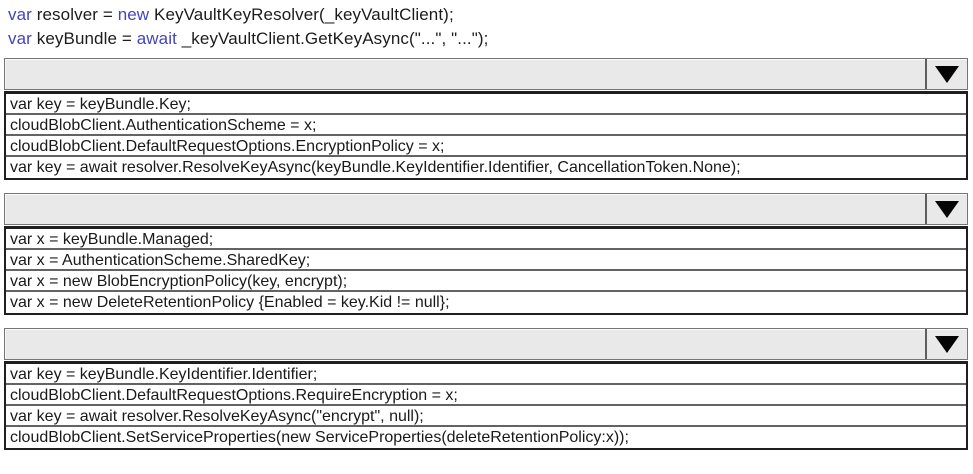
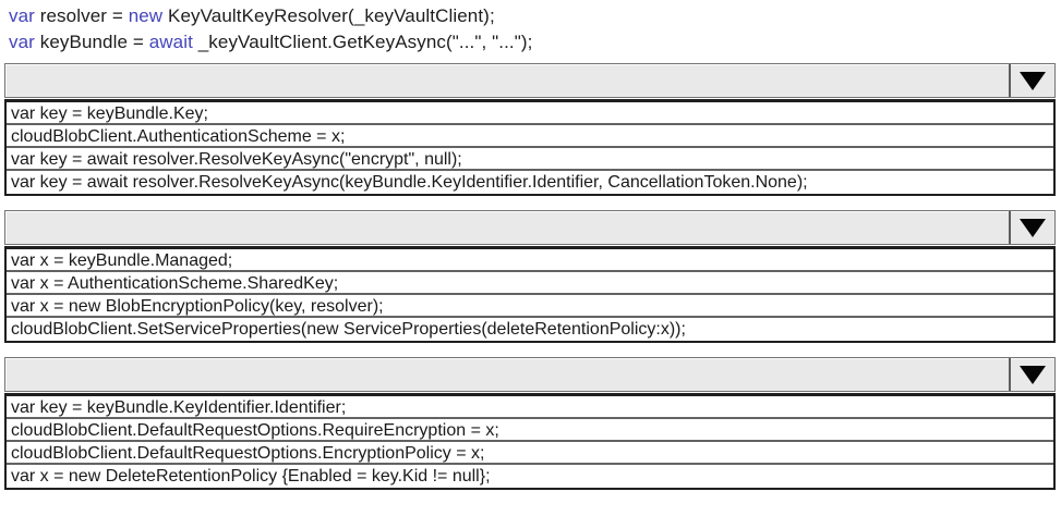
  var resolver = new KeyVaultKeyResolver(_keyVaultClient);
  var keyBundle = await _keyVaultClient.GetKeyAsync("...", "...");
  var key = keyBundle.Key;
  cloudBlobClient.AuthenticationScheme = x;
- cloudBlobClient.DefaultRequestOptions.EncryptionPolicy = x;
+ var key = await resolver.ResolveKeyAsync("encrypt", null);
  var key = await resolver.ResolveKeyAsync(keyBundle.KeyIdentifier.Identifier, CancellationToken.None);
  var x = keyBundle.Managed;
  var x = AuthenticationScheme.SharedKey;
- var x = new BlobEncryptionPolicy(key, encrypt);
+ var x = new BlobEncryptionPolicy(key, resolver);
- var x = new DeleteRetentionPolicy {Enabled = key.Kid != null};
+ cloudBlobClient.SetServiceProperties(new ServiceProperties(deleteRetentionPolicy:x));
  var key = keyBundle.KeyIdentifier.Identifier;
  cloudBlobClient.DefaultRequestOptions.RequireEncryption = x;
- var key = await resolver.ResolveKeyAsync("encrypt", null);
+ cloudBlobClient.DefaultRequestOptions.EncryptionPolicy = x;
- cloudBlobClient.SetServiceProperties(new ServiceProperties(deleteRetentionPolicy:x));
+ var x = new DeleteRetentionPolicy {Enabled = key.Kid != null};
